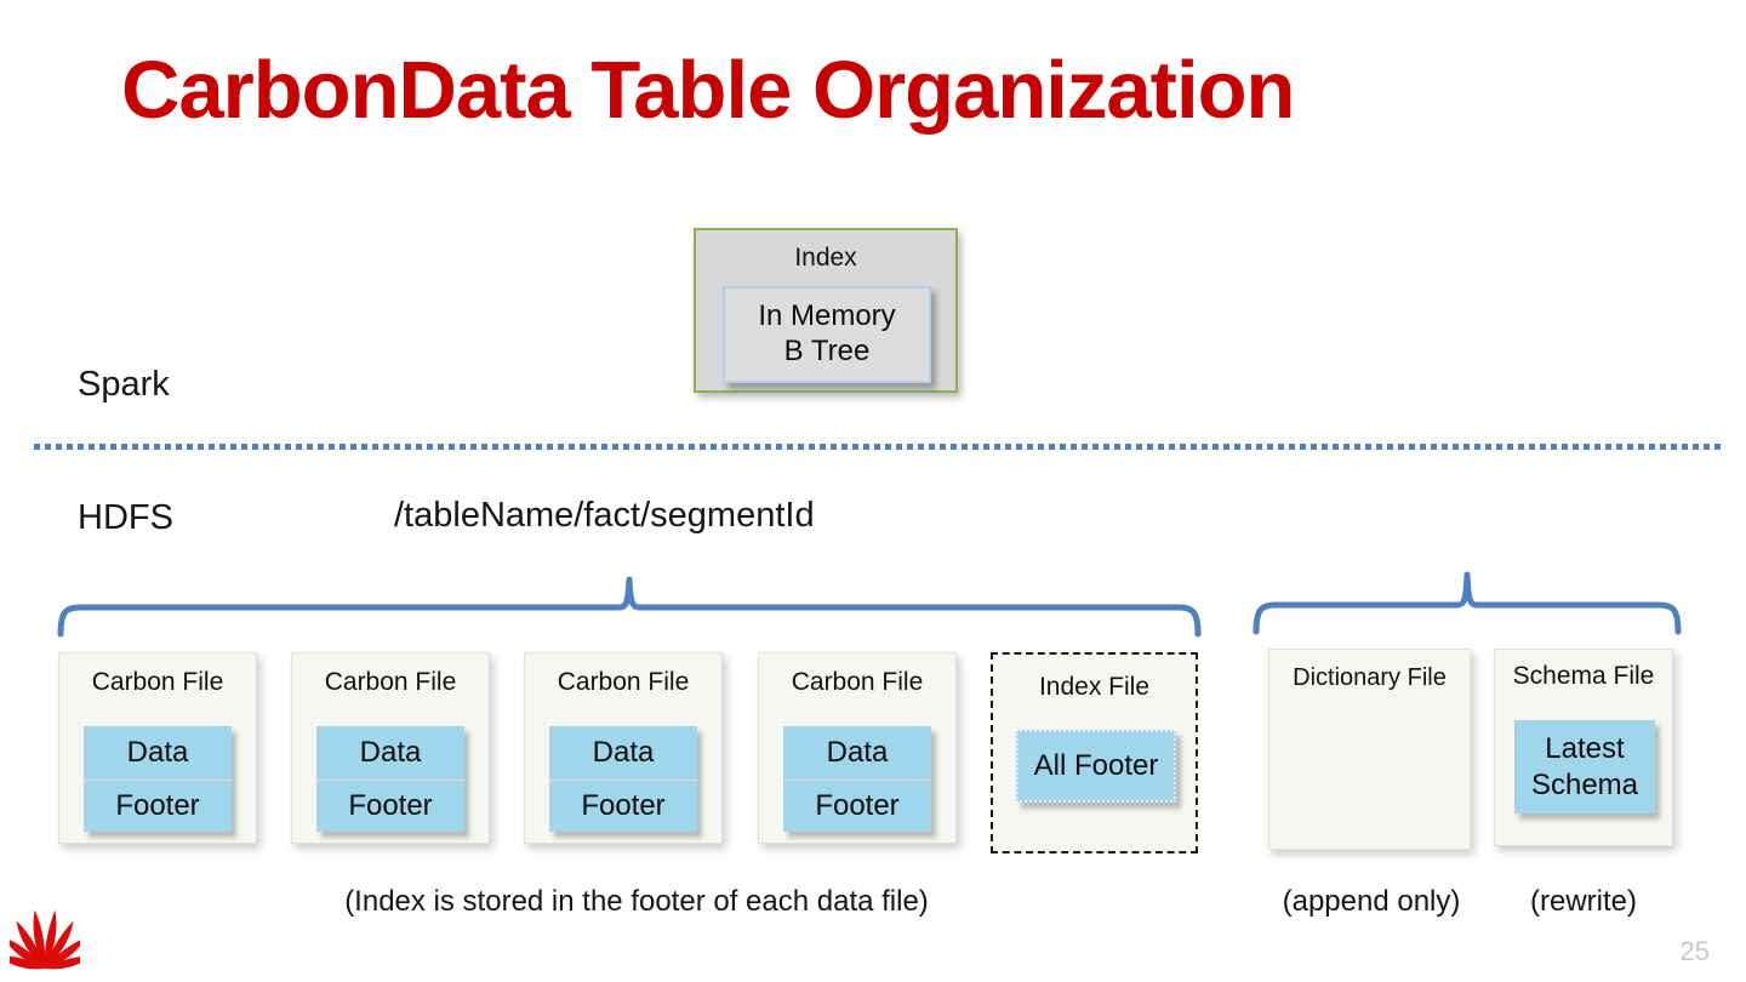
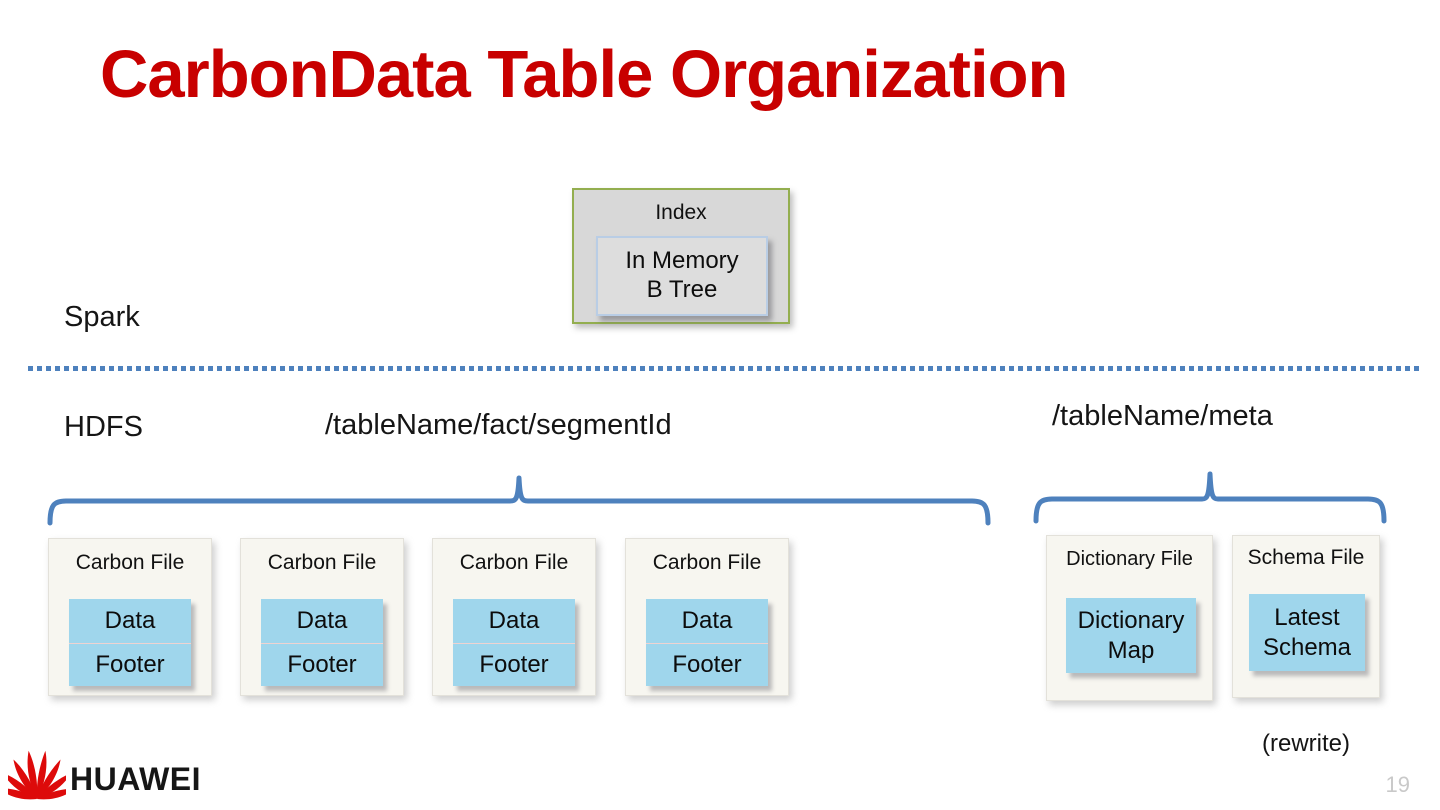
  CarbonData Table Organization
  Index
  In Memory
  B Tree
  Spark
  HDFS
  /tableName/fact/segmentId
+ /tableName/meta
  Carbon File
  Data
  Footer
  Carbon File
  Data
  Footer
  Carbon File
  Data
  Footer
  Carbon File
  Data
  Footer
- Index File
- All Footer
  Dictionary File
+ Dictionary
+ Map
  Schema File
  Latest
  Schema
- (Index is stored in the footer of each data file)
- (append only)
  (rewrite)
+ HUAWEI
- 25
+ 19
